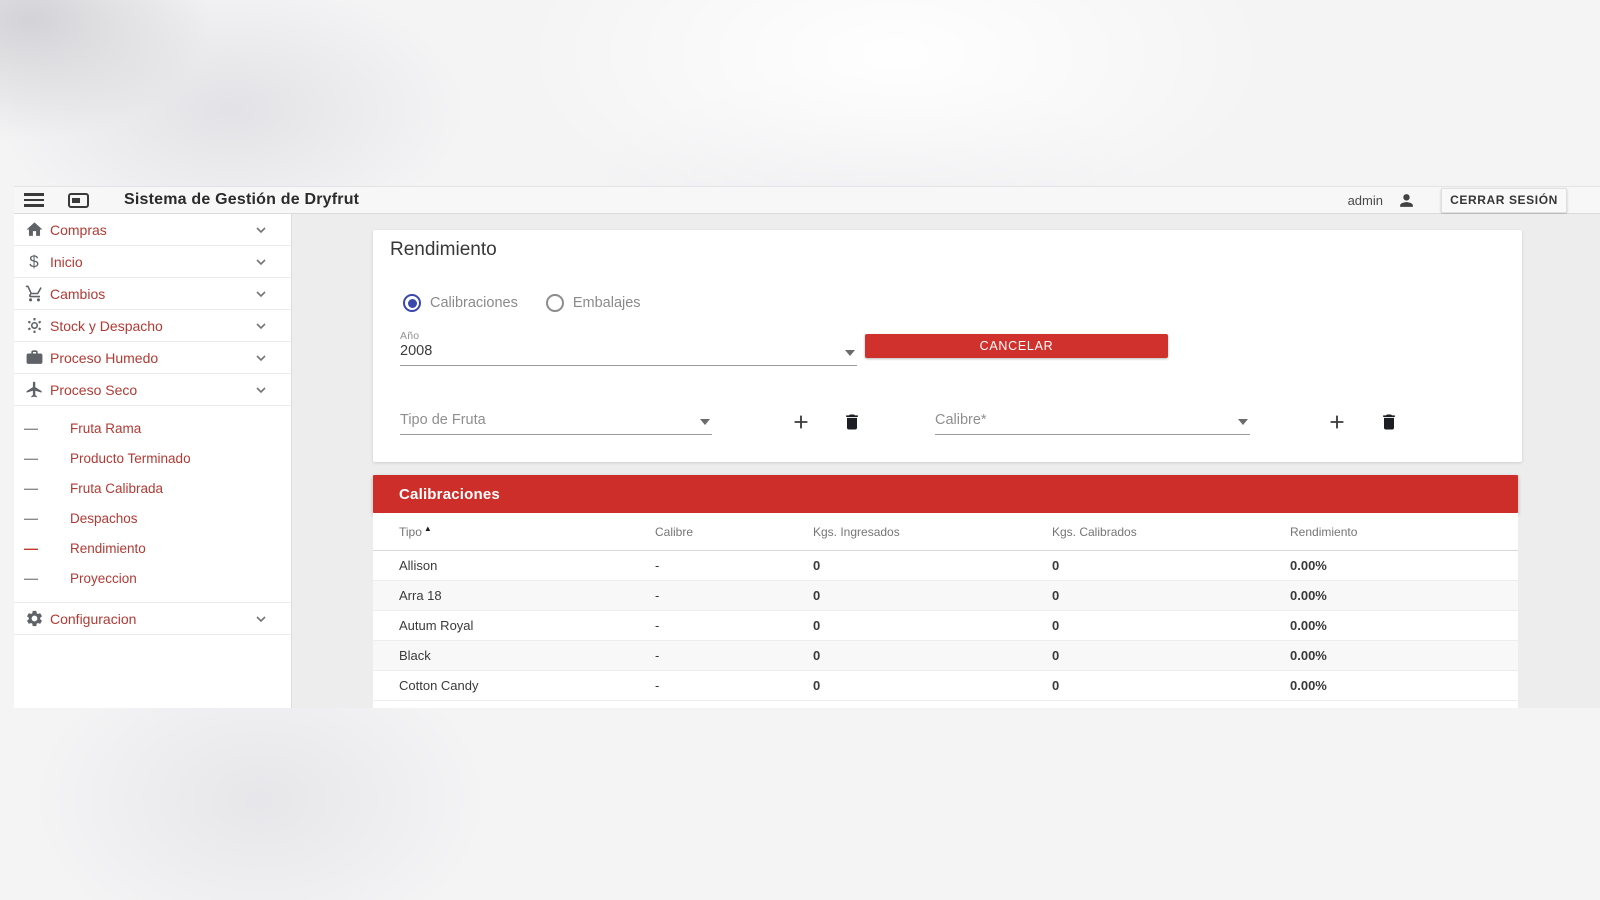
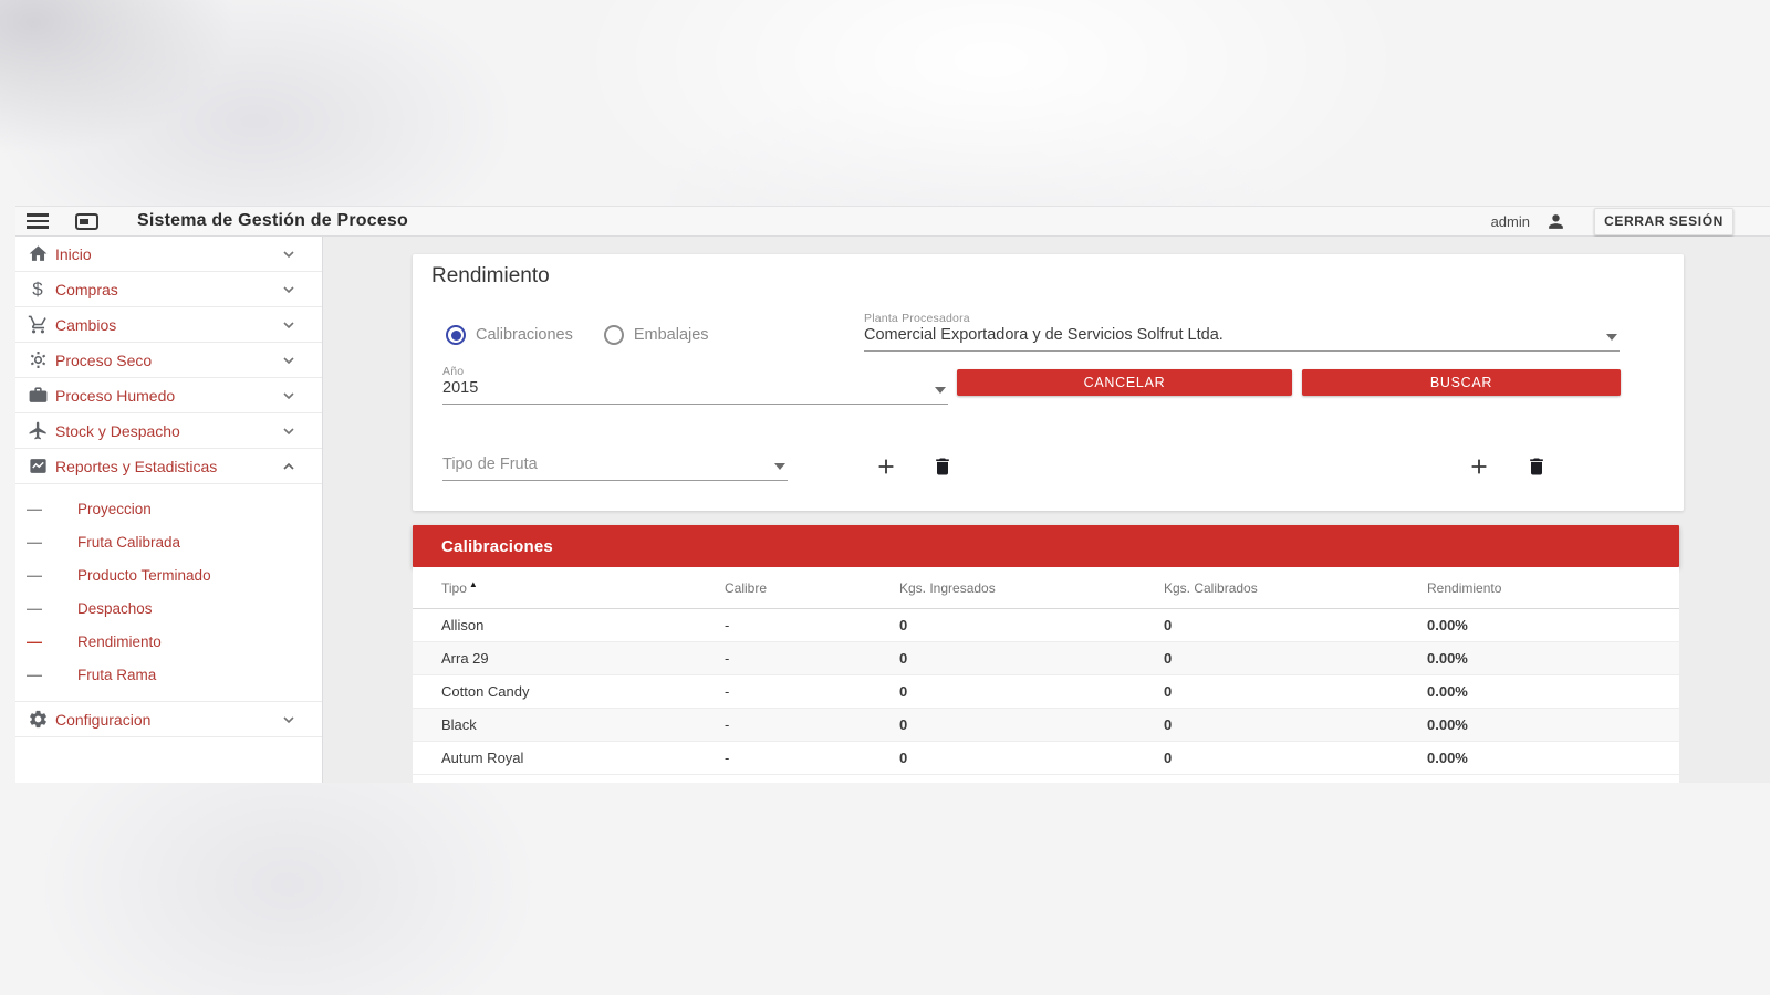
- Sistema de Gestión de Dryfrut
+ Sistema de Gestión de Proceso
  admin
  CERRAR SESIÓN
- Compras
+ Inicio
  $
- Inicio
+ Compras
  Cambios
- Stock y Despacho
+ Proceso Seco
  Proceso Humedo
- Proceso Seco
+ Stock y Despacho
+ Reportes y Estadisticas
  —
- Fruta Rama
+ Proyeccion
  —
- Producto Terminado
+ Fruta Calibrada
  —
- Fruta Calibrada
+ Producto Terminado
  —
  Despachos
  —
  Rendimiento
  —
- Proyeccion
+ Fruta Rama
  Configuracion
  Rendimiento
  Calibraciones
  Embalajes
+ Planta Procesadora
+ Comercial Exportadora y de Servicios Solfrut Ltda.
  Año
- 2008
+ 2015
  CANCELAR
+ BUSCAR
  Tipo de Fruta
- Calibre*
  Calibraciones
  Tipo ▲
  Calibre
  Kgs. Ingresados
  Kgs. Calibrados
  Rendimiento
  Allison
  -
  0
  0
  0.00%
- Arra 18
+ Arra 29
  -
  0
  0
  0.00%
- Autum Royal
+ Cotton Candy
  -
  0
  0
  0.00%
  Black
  -
  0
  0
  0.00%
- Cotton Candy
+ Autum Royal
  -
  0
  0
  0.00%
